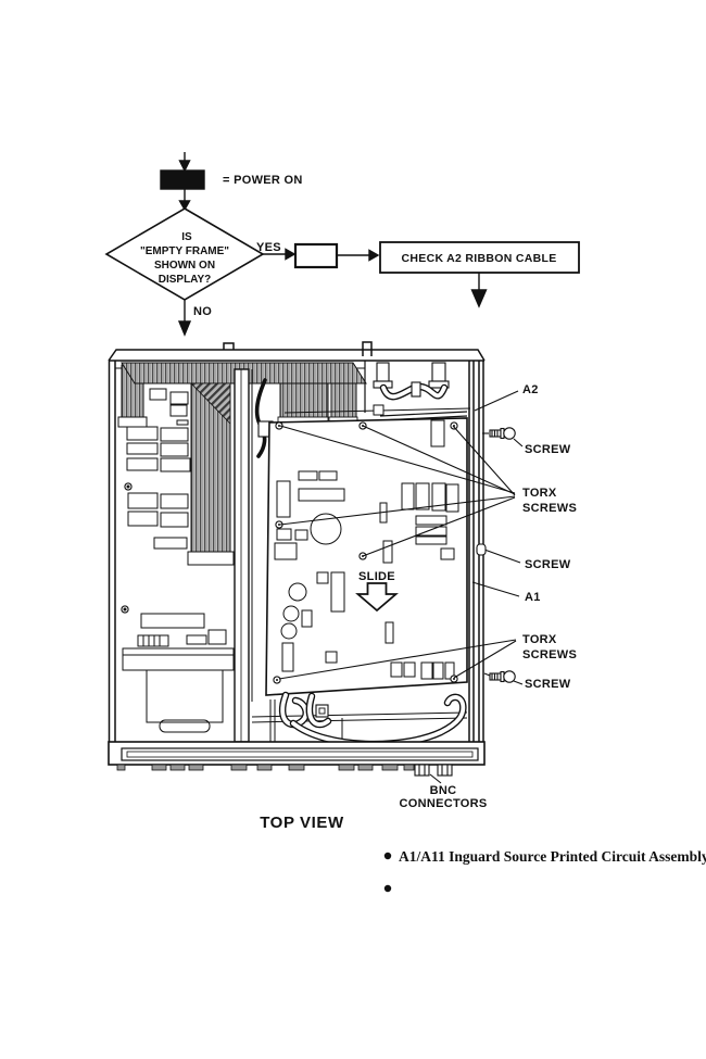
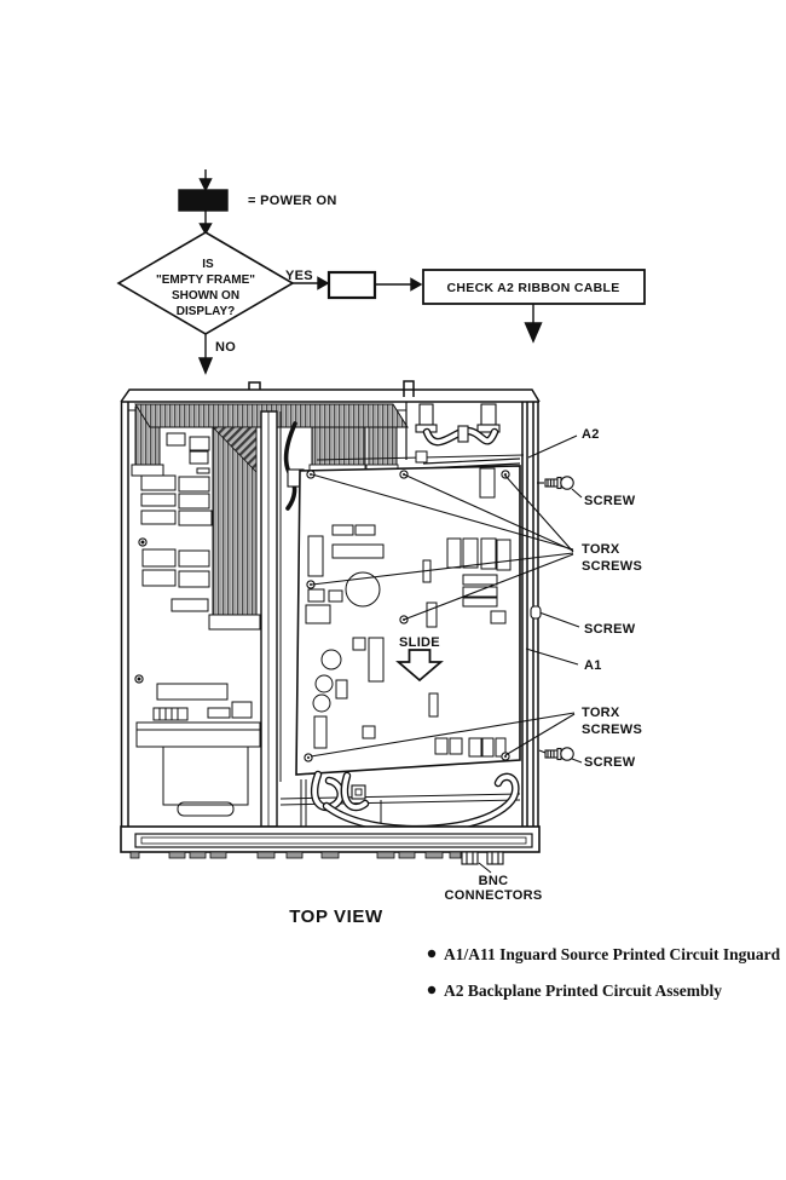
  = POWER ON
  IS
  "EMPTY FRAME"
  SHOWN ON
  DISPLAY?
  YES
  NO
  CHECK A2 RIBBON CABLE
  A2
  SCREW
  TORX
  SCREWS
  SCREW
  A1
  TORX
  SCREWS
  SCREW
  SLIDE
  BNC
  CONNECTORS
  TOP VIEW
- A1/A11 Inguard Source Printed Circuit Assembly
+ A1/A11 Inguard Source Printed Circuit Inguard
+ A2 Backplane Printed Circuit Assembly
